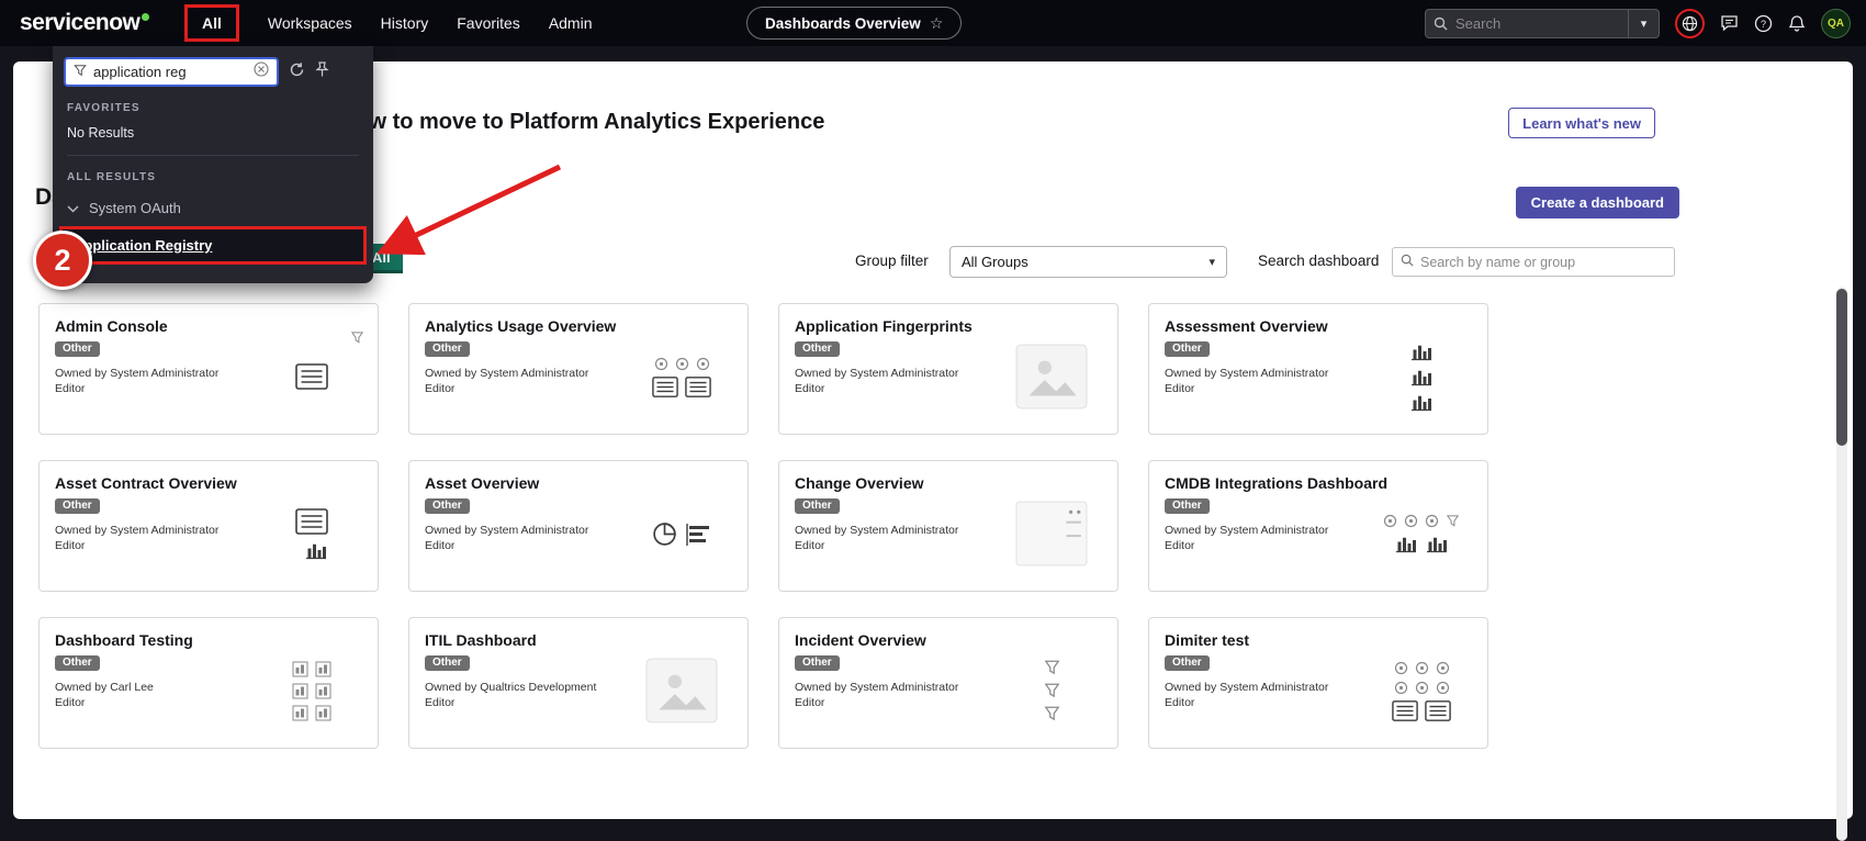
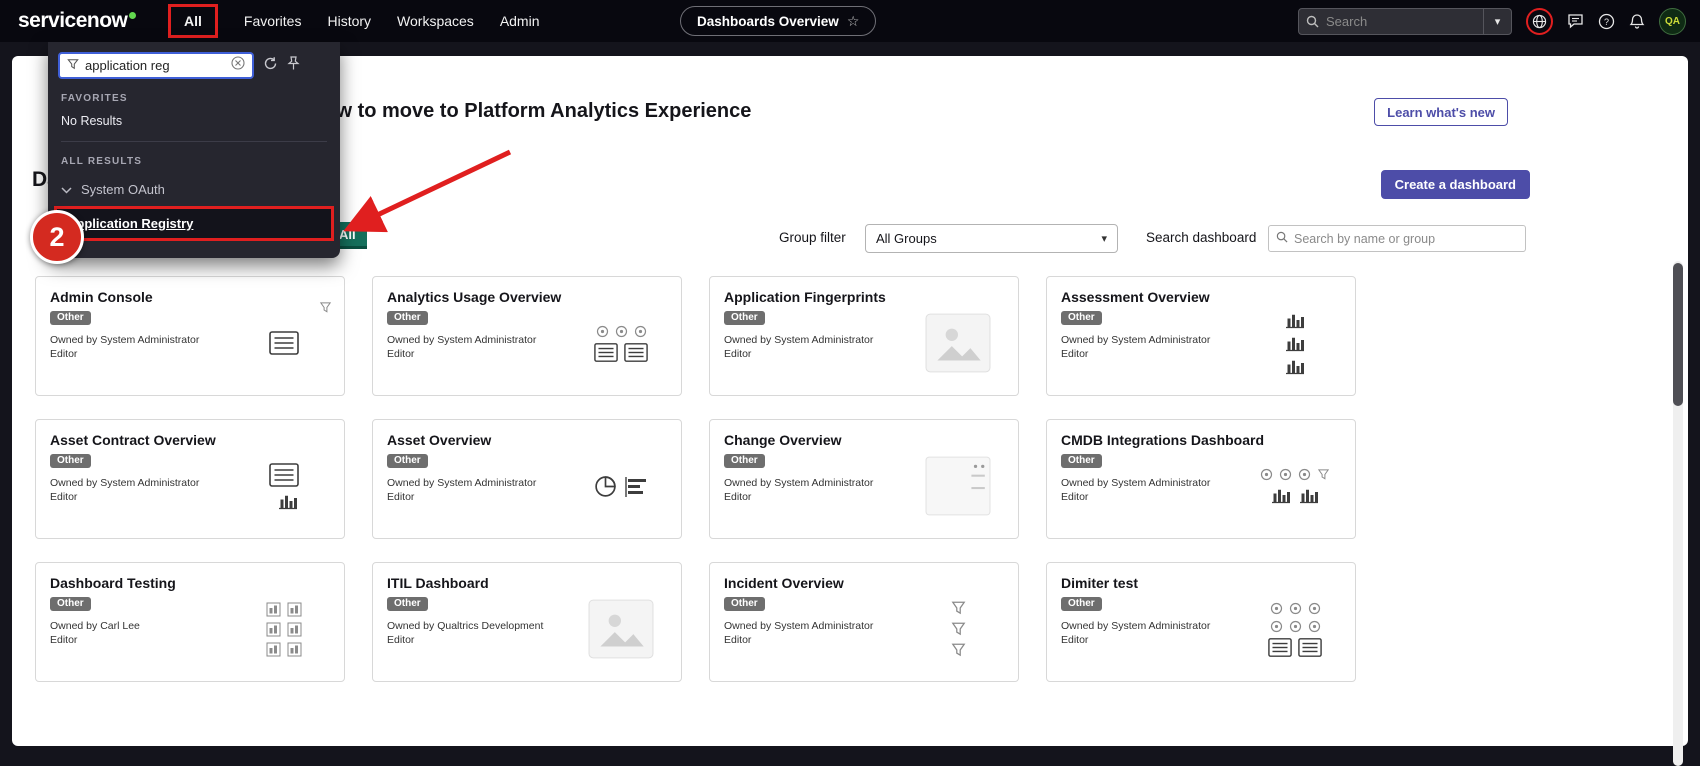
  servicenow
  All
- Workspaces
+ Favorites
  History
- Favorites
+ Workspaces
  Admin
  Dashboards Overview
  ☆
  Search
  ▾
  ?
  QA
  w to move to Platform Analytics Experience
  Learn what's new
  Create a dashboard
  All
  Group filter
  All Groups
  ▾
  Search dashboard
  Search by name or group
  Admin Console
  Other
  Owned by System Administrator
  Editor
  Analytics Usage Overview
  Other
  Owned by System Administrator
  Editor
  Application Fingerprints
  Other
  Owned by System Administrator
  Editor
  Assessment Overview
  Other
  Owned by System Administrator
  Editor
  Asset Contract Overview
  Other
  Owned by System Administrator
  Editor
  Asset Overview
  Other
  Owned by System Administrator
  Editor
  Change Overview
  Other
  Owned by System Administrator
  Editor
  CMDB Integrations Dashboard
  Other
  Owned by System Administrator
  Editor
  Dashboard Testing
  Other
  Owned by Carl Lee
  Editor
  ITIL Dashboard
  Other
  Owned by Qualtrics Development
  Editor
  Incident Overview
  Other
  Owned by System Administrator
  Editor
  Dimiter test
  Other
  Owned by System Administrator
  Editor
  application reg
  FAVORITES
  No Results
  ALL RESULTS
  System OAuth
  plication Registry
  2
